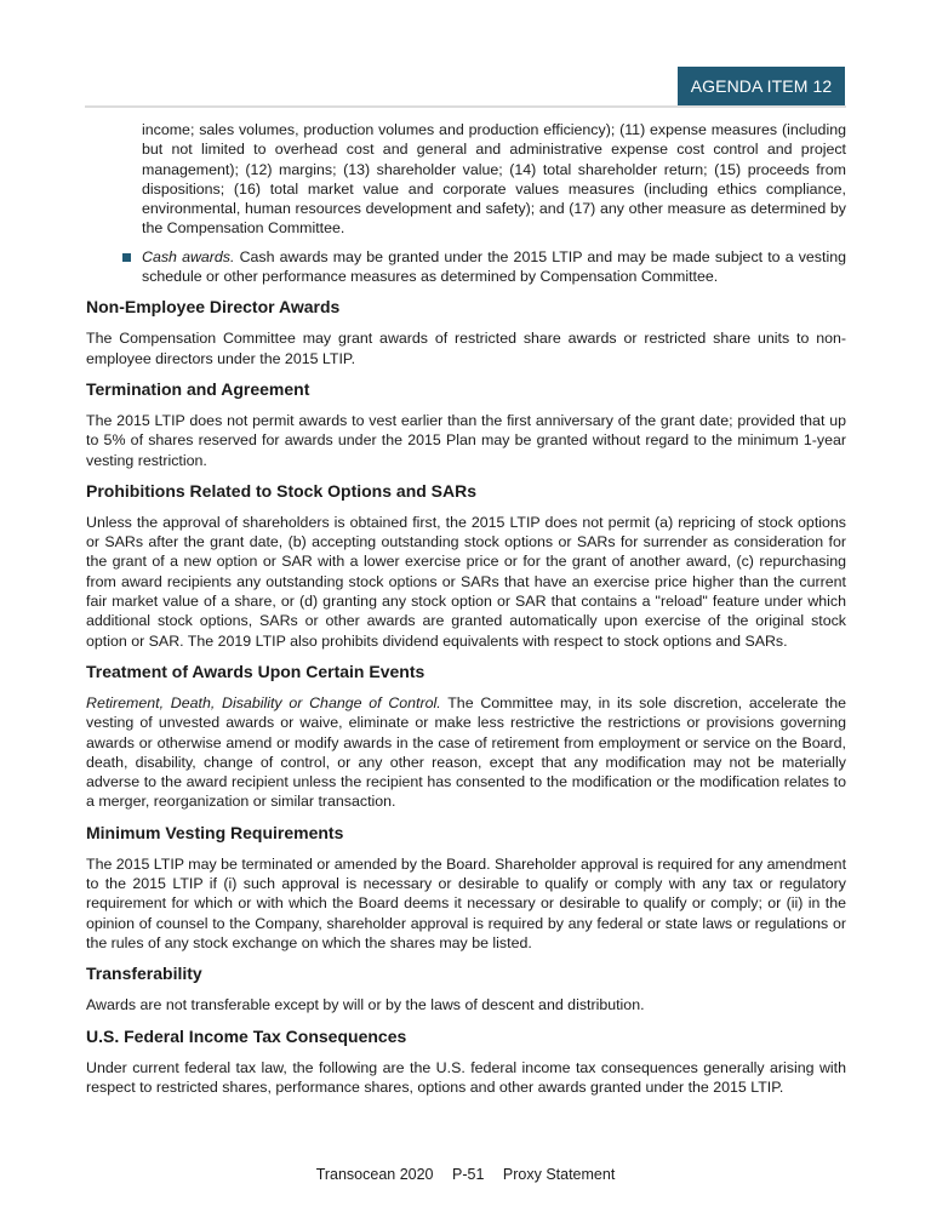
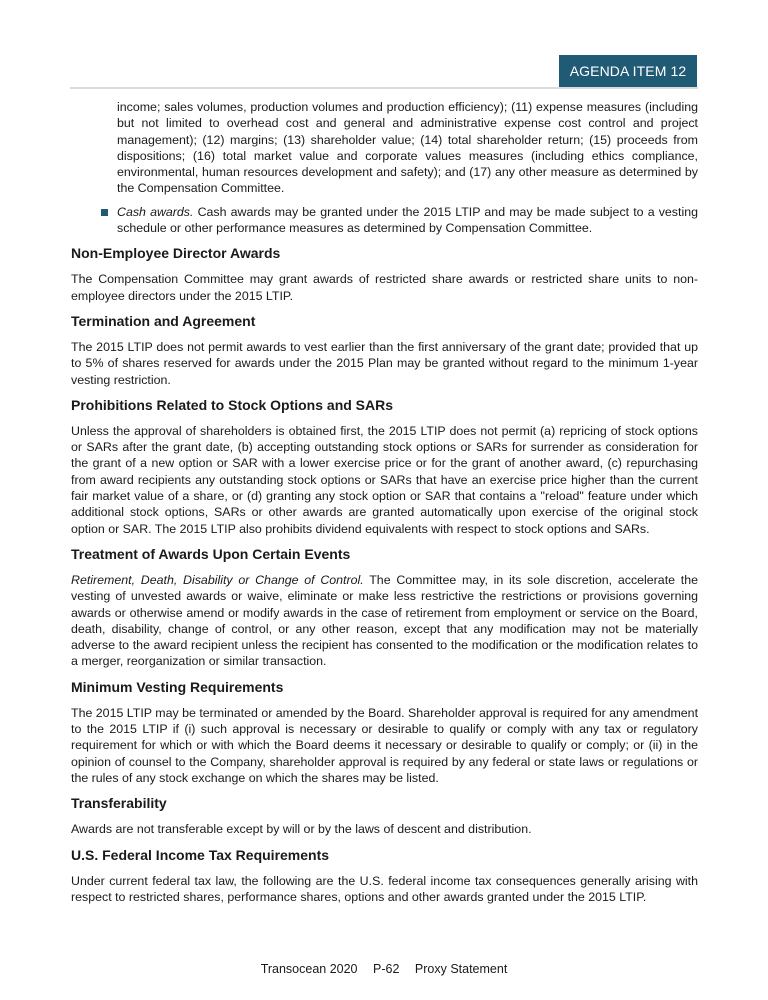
  AGENDA ITEM 12
  income; sales volumes, production volumes and production efficiency); (11) expense measures (including but not limited to overhead cost and general and administrative expense cost control and project management); (12) margins; (13) shareholder value; (14) total shareholder return; (15) proceeds from dispositions; (16) total market value and corporate values measures (including ethics compliance, environmental, human resources development and safety); and (17) any other measure as determined by the Compensation Committee.
  Cash awards. Cash awards may be granted under the 2015 LTIP and may be made subject to a vesting schedule or other performance measures as determined by Compensation Committee.
  Non-Employee Director Awards
  The Compensation Committee may grant awards of restricted share awards or restricted share units to non-employee directors under the 2015 LTIP.
  Termination and Agreement
  The 2015 LTIP does not permit awards to vest earlier than the first anniversary of the grant date; provided that up to 5% of shares reserved for awards under the 2015 Plan may be granted without regard to the minimum 1-year vesting restriction.
  Prohibitions Related to Stock Options and SARs
- Unless the approval of shareholders is obtained first, the 2015 LTIP does not permit (a) repricing of stock options or SARs after the grant date, (b) accepting outstanding stock options or SARs for surrender as consideration for the grant of a new option or SAR with a lower exercise price or for the grant of another award, (c) repurchasing from award recipients any outstanding stock options or SARs that have an exercise price higher than the current fair market value of a share, or (d) granting any stock option or SAR that contains a "reload" feature under which additional stock options, SARs or other awards are granted automatically upon exercise of the original stock option or SAR. The 2019 LTIP also prohibits dividend equivalents with respect to stock options and SARs.
+ Unless the approval of shareholders is obtained first, the 2015 LTIP does not permit (a) repricing of stock options or SARs after the grant date, (b) accepting outstanding stock options or SARs for surrender as consideration for the grant of a new option or SAR with a lower exercise price or for the grant of another award, (c) repurchasing from award recipients any outstanding stock options or SARs that have an exercise price higher than the current fair market value of a share, or (d) granting any stock option or SAR that contains a "reload" feature under which additional stock options, SARs or other awards are granted automatically upon exercise of the original stock option or SAR. The 2015 LTIP also prohibits dividend equivalents with respect to stock options and SARs.
  Treatment of Awards Upon Certain Events
  Retirement, Death, Disability or Change of Control. The Committee may, in its sole discretion, accelerate the vesting of unvested awards or waive, eliminate or make less restrictive the restrictions or provisions governing awards or otherwise amend or modify awards in the case of retirement from employment or service on the Board, death, disability, change of control, or any other reason, except that any modification may not be materially adverse to the award recipient unless the recipient has consented to the modification or the modification relates to a merger, reorganization or similar transaction.
  Minimum Vesting Requirements
  The 2015 LTIP may be terminated or amended by the Board. Shareholder approval is required for any amendment to the 2015 LTIP if (i) such approval is necessary or desirable to qualify or comply with any tax or regulatory requirement for which or with which the Board deems it necessary or desirable to qualify or comply; or (ii) in the opinion of counsel to the Company, shareholder approval is required by any federal or state laws or regulations or the rules of any stock exchange on which the shares may be listed.
  Transferability
  Awards are not transferable except by will or by the laws of descent and distribution.
- U.S. Federal Income Tax Consequences
+ U.S. Federal Income Tax Requirements
  Under current federal tax law, the following are the U.S. federal income tax consequences generally arising with respect to restricted shares, performance shares, options and other awards granted under the 2015 LTIP.
- Transocean 2020 P-51 Proxy Statement
+ Transocean 2020 P-62 Proxy Statement
